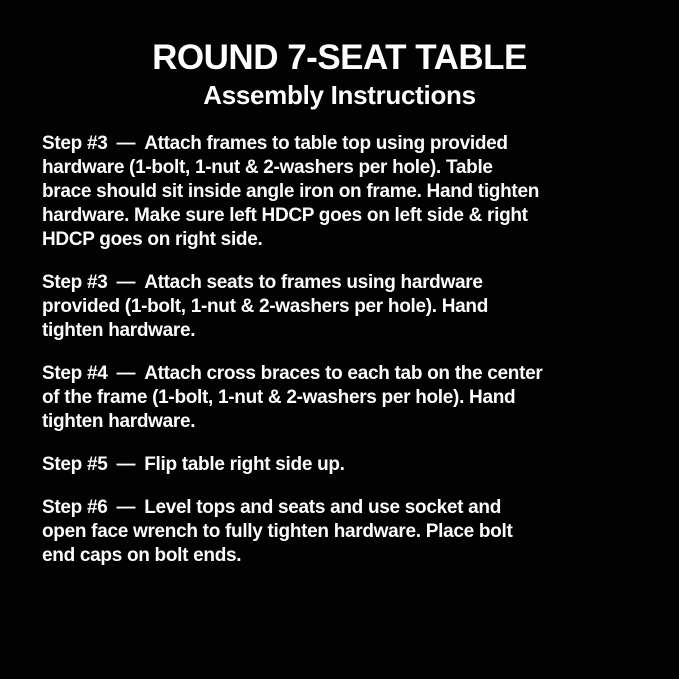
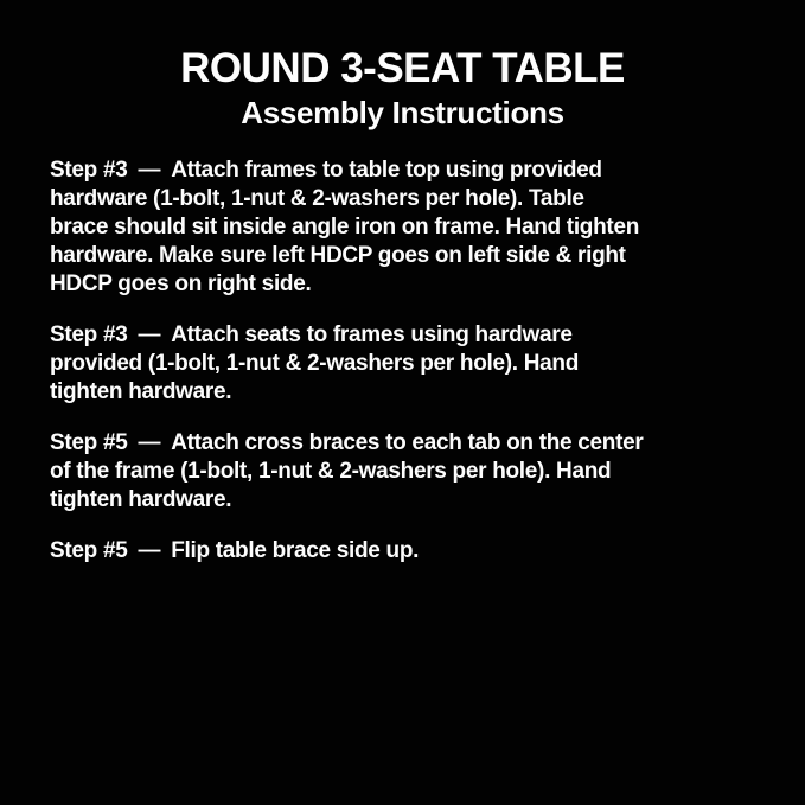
- ROUND 7-SEAT TABLE
+ ROUND 3-SEAT TABLE
  Assembly Instructions
  Step #3 — Attach frames to table top using provided
  hardware (1-bolt, 1-nut & 2-washers per hole). Table
  brace should sit inside angle iron on frame. Hand tighten
  hardware. Make sure left HDCP goes on left side & right
  HDCP goes on right side.
  Step #3 — Attach seats to frames using hardware
  provided (1-bolt, 1-nut & 2-washers per hole). Hand
  tighten hardware.
- Step #4 — Attach cross braces to each tab on the center
+ Step #5 — Attach cross braces to each tab on the center
  of the frame (1-bolt, 1-nut & 2-washers per hole). Hand
  tighten hardware.
- Step #5 — Flip table right side up.
+ Step #5 — Flip table brace side up.
- Step #6 — Level tops and seats and use socket and
- open face wrench to fully tighten hardware. Place bolt
- end caps on bolt ends.
